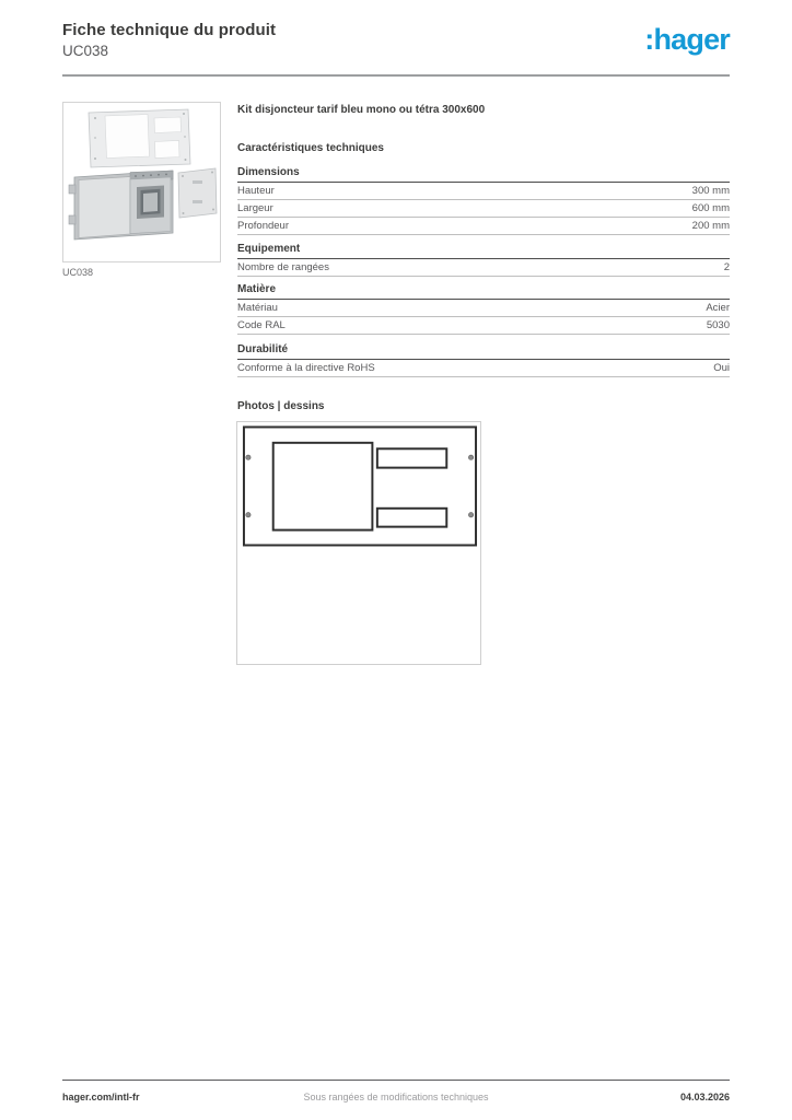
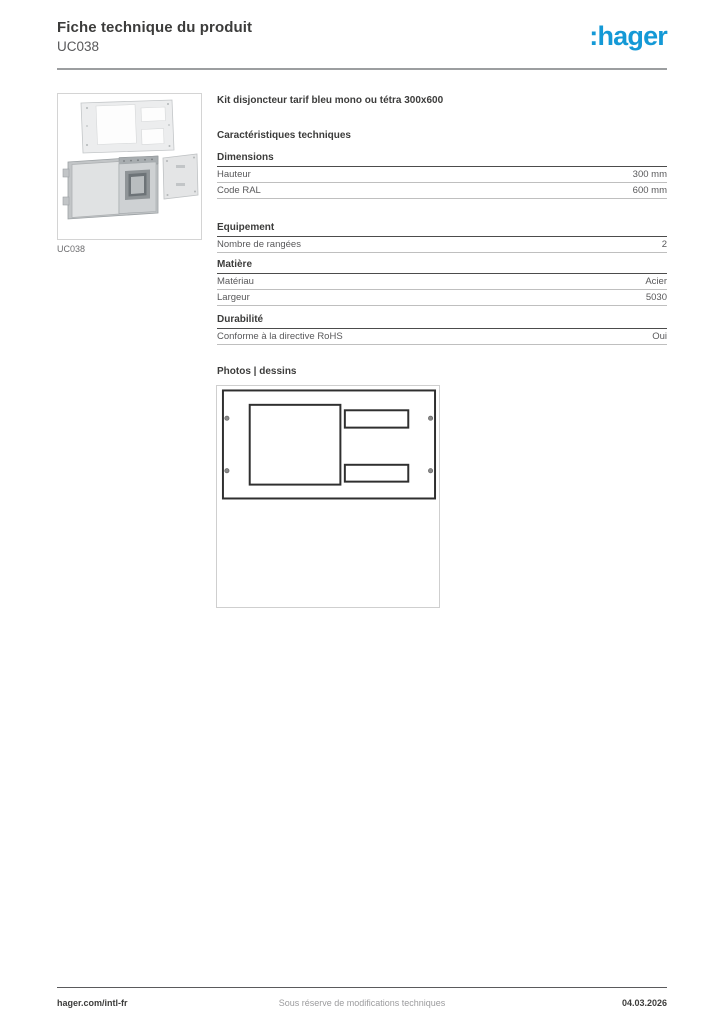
  Fiche technique du produit
  UC038
  :hager
  UC038
  Kit disjoncteur tarif bleu mono ou tétra 300x600
  Caractéristiques techniques
  Dimensions
  Hauteur
  300 mm
- Largeur
+ Code RAL
  600 mm
- Profondeur
- 200 mm
  Equipement
  Nombre de rangées
  2
  Matière
  Matériau
  Acier
- Code RAL
+ Largeur
  5030
  Durabilité
  Conforme à la directive RoHS
  Oui
  Photos | dessins
  hager.com/intl-fr
- Sous rangées de modifications techniques
+ Sous réserve de modifications techniques
  04.03.2026
